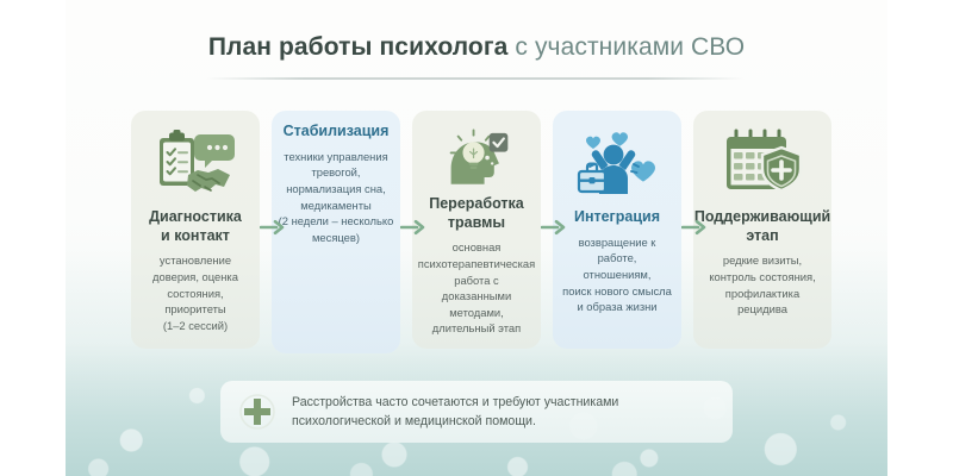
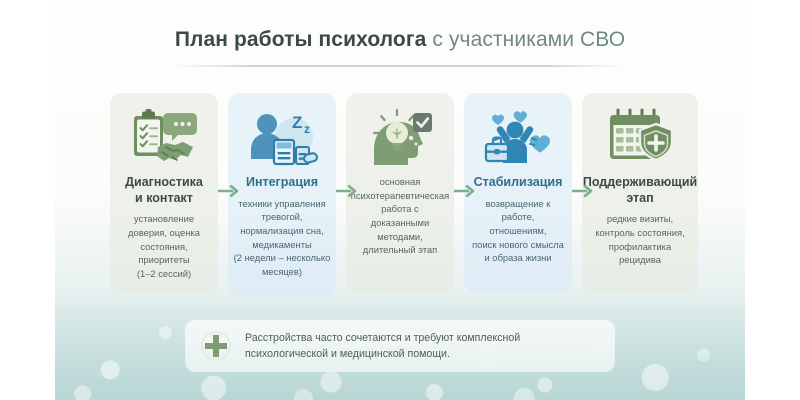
  План работы психолога с участниками СВО
  Диагностика
  и контакт
  установление
  доверия, оценка
  состояния, приоритеты
  (1–2 сессий)
+ Z
+ z
- Стабилизация
+ Интеграция
  техники управления
  тревогой,
  нормализация сна,
  медикаменты
  (2 недели – несколько
  месяцев)
- Переработка
- травмы
  основная
  психотерапевтическая
  работа с доказанными
  методами,
  длительный этап
- Интеграция
+ Стабилизация
  возвращение к работе,
  отношениям,
  поиск нового смысла
  и образа жизни
  Поддерживающий
  этап
  редкие визиты,
  контроль состояния,
  профилактика
  рецидива
- Расстройства часто сочетаются и требуют участниками
+ Расстройства часто сочетаются и требуют комплексной
  психологической и медицинской помощи.
